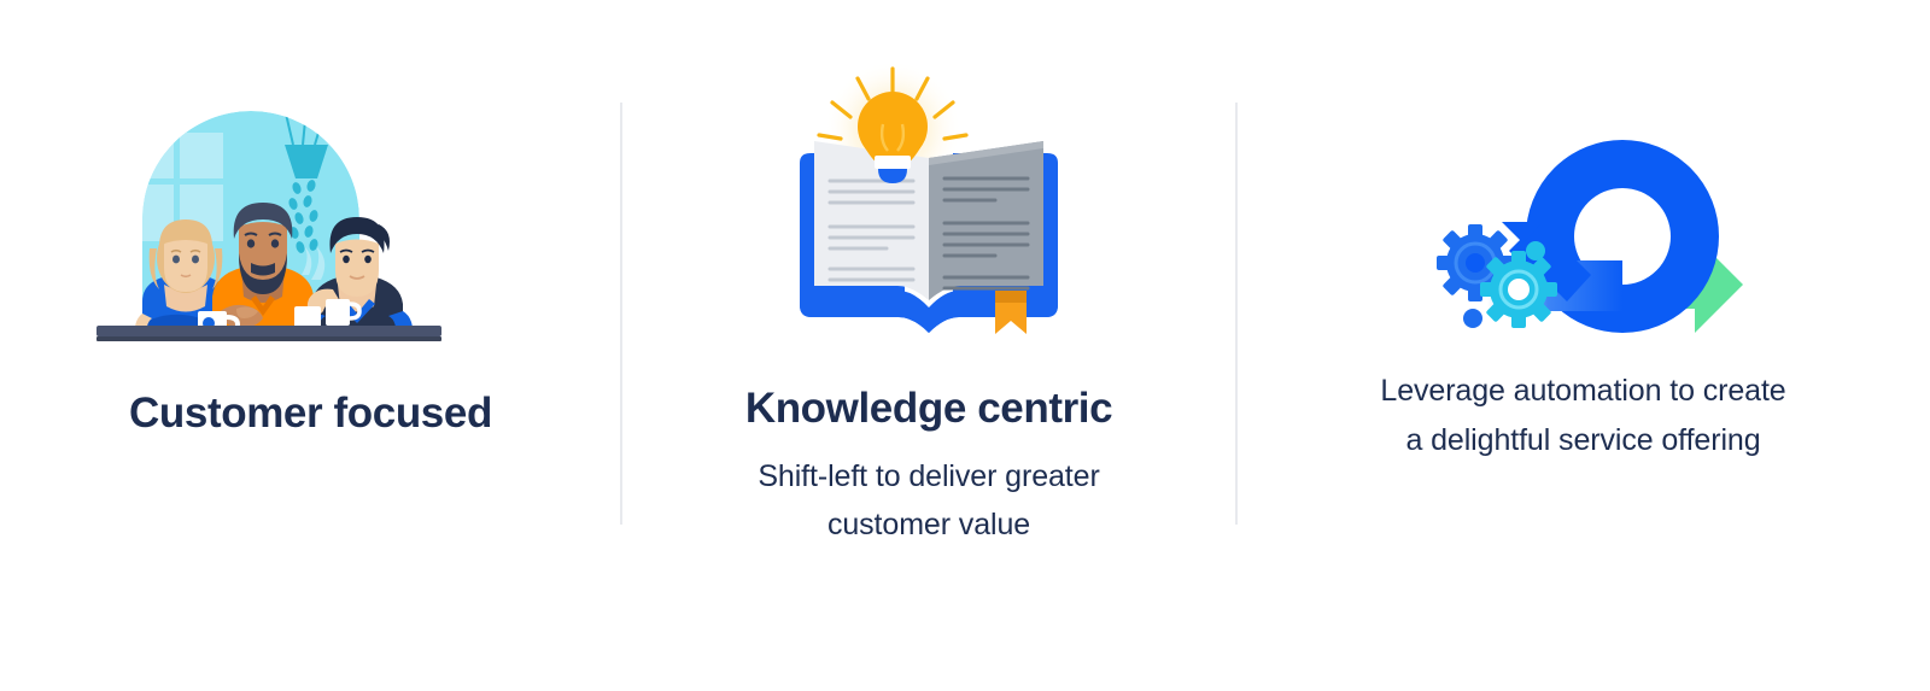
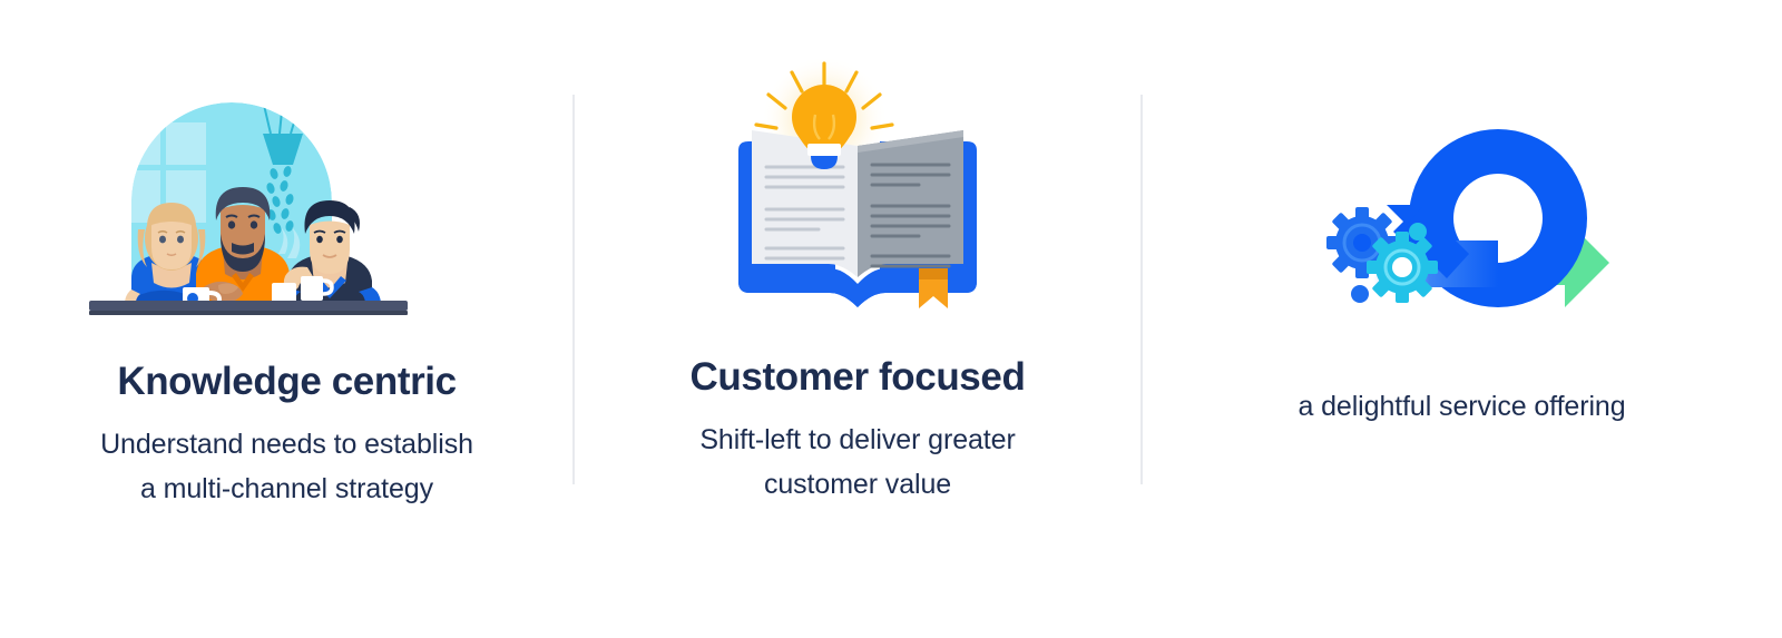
- Customer focused
+ Knowledge centric
+ Understand needs to establish
+ a multi-channel strategy
- Knowledge centric
+ Customer focused
  Shift-left to deliver greater
  customer value
- Leverage automation to create
  a delightful service offering
